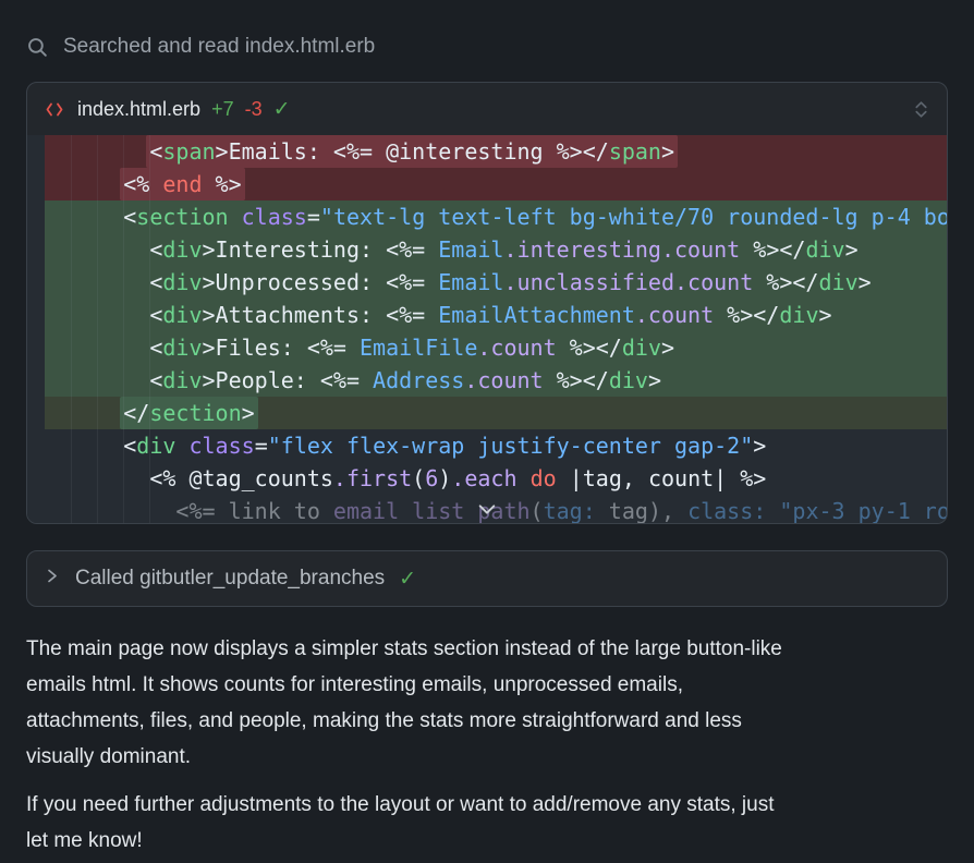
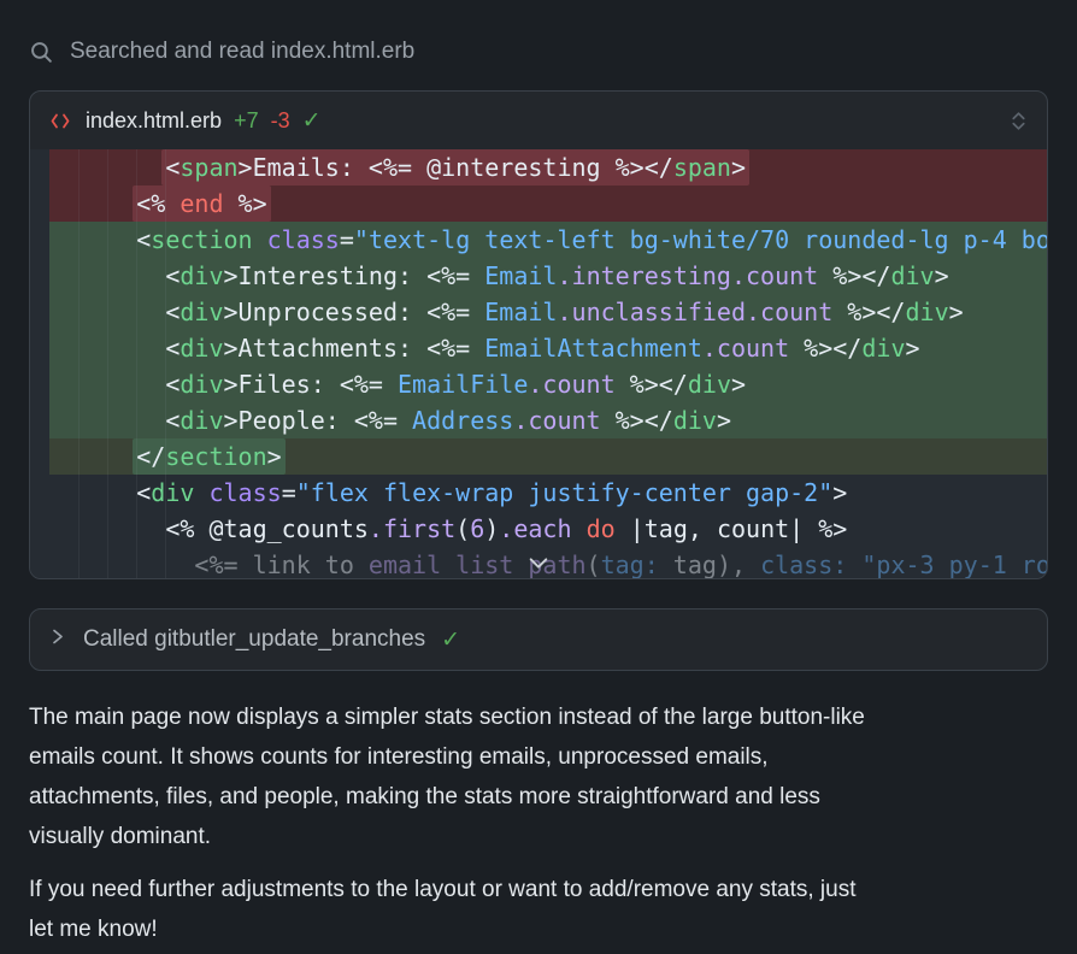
  Searched and read index.html.erb
  index.html.erb
  +7
  -3
  ✓
  <span>Emails: <%= @interesting %></span>
  <% end %>
  <section class="text-lg text-left bg-white/70 rounded-lg p-4 bo
  <div>Interesting: <%= Email.interesting.count %></div>
  <div>Unprocessed: <%= Email.unclassified.count %></div>
  <div>Attachments: <%= EmailAttachment.count %></div>
  <div>Files: <%= EmailFile.count %></div>
  <div>People: <%= Address.count %></div>
  </section>
  <div class="flex flex-wrap justify-center gap-2">
  <% @tag_counts.first(6).each do |tag, count| %>
  <%= link_to email_list_ath(tag: tag), class: "px-3 py-1 ro
  Called gitbutler_update_branches
  ✓
  The main page now displays a simpler stats section instead of the large button-like
- emails html. It shows counts for interesting emails, unprocessed emails,
+ emails count. It shows counts for interesting emails, unprocessed emails,
  attachments, files, and people, making the stats more straightforward and less
  visually dominant.
  If you need further adjustments to the layout or want to add/remove any stats, just
  let me know!
